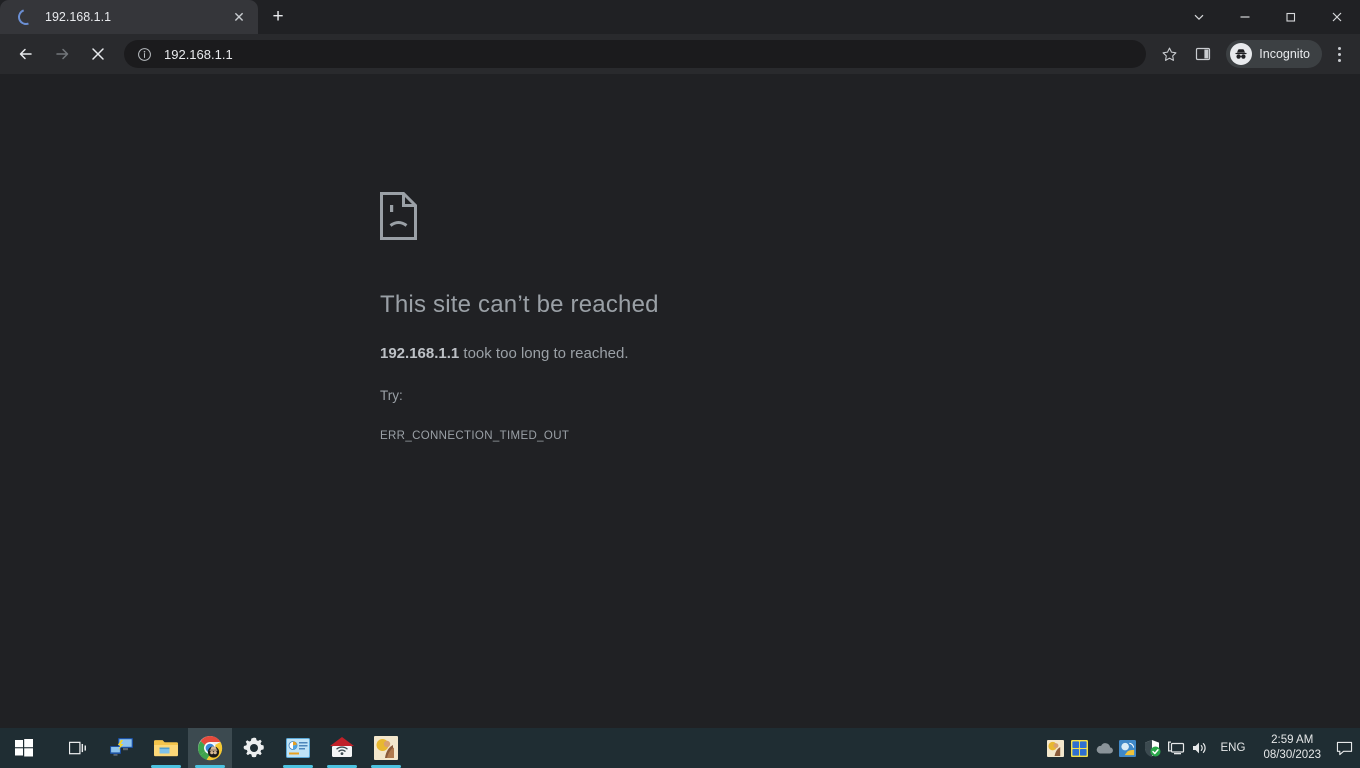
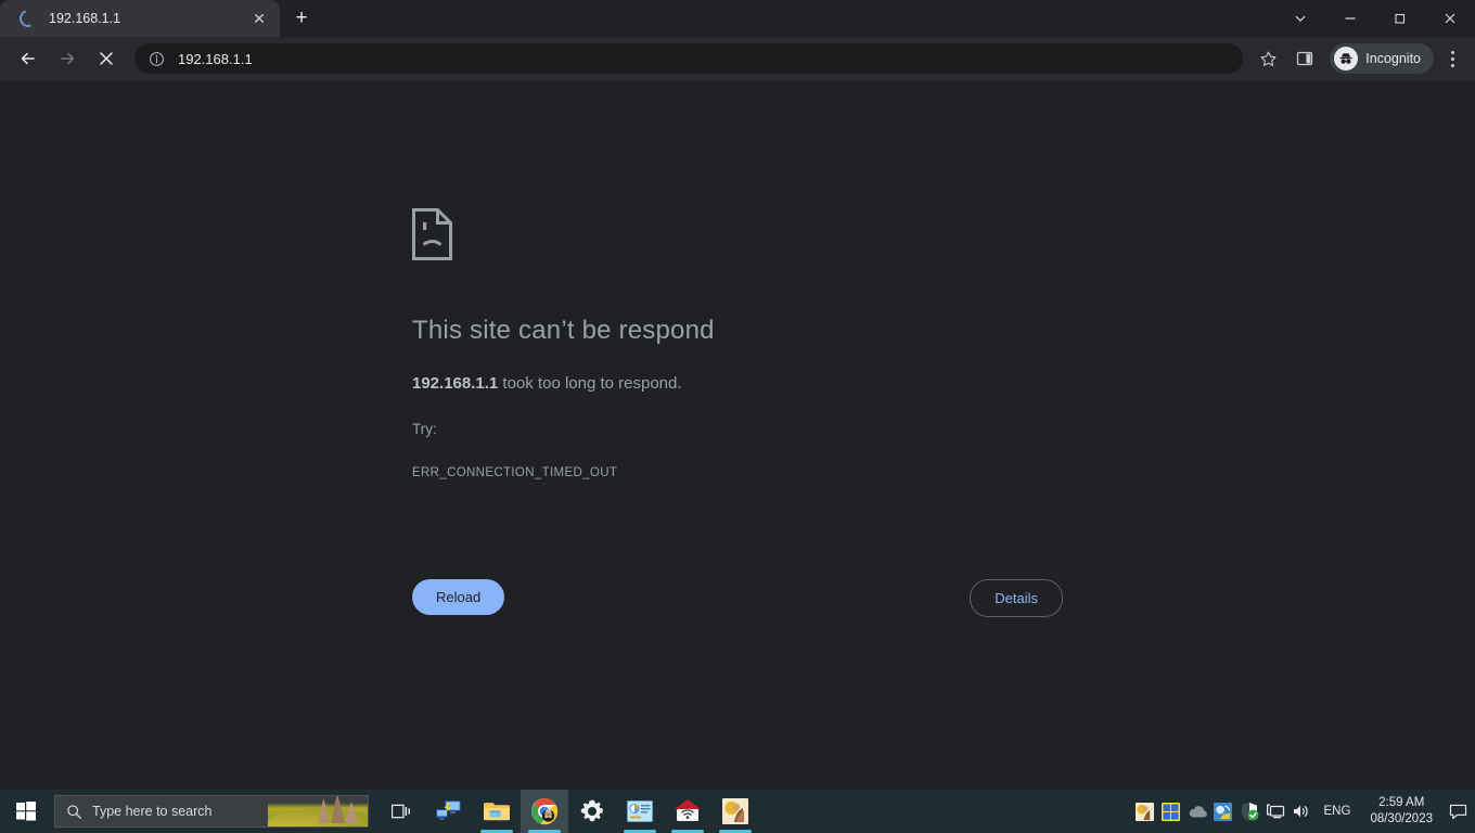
  192.168.1.1
  ✕
  +
  192.168.1.1
  Incognito
- This site can’t be reached
+ This site can’t be respond
- 192.168.1.1 took too long to reached.
+ 192.168.1.1 took too long to respond.
  Try:
  ERR_CONNECTION_TIMED_OUT
+ Reload
+ Details
+ Type here to search
  ENG
  2:59 AM
  08/30/2023
